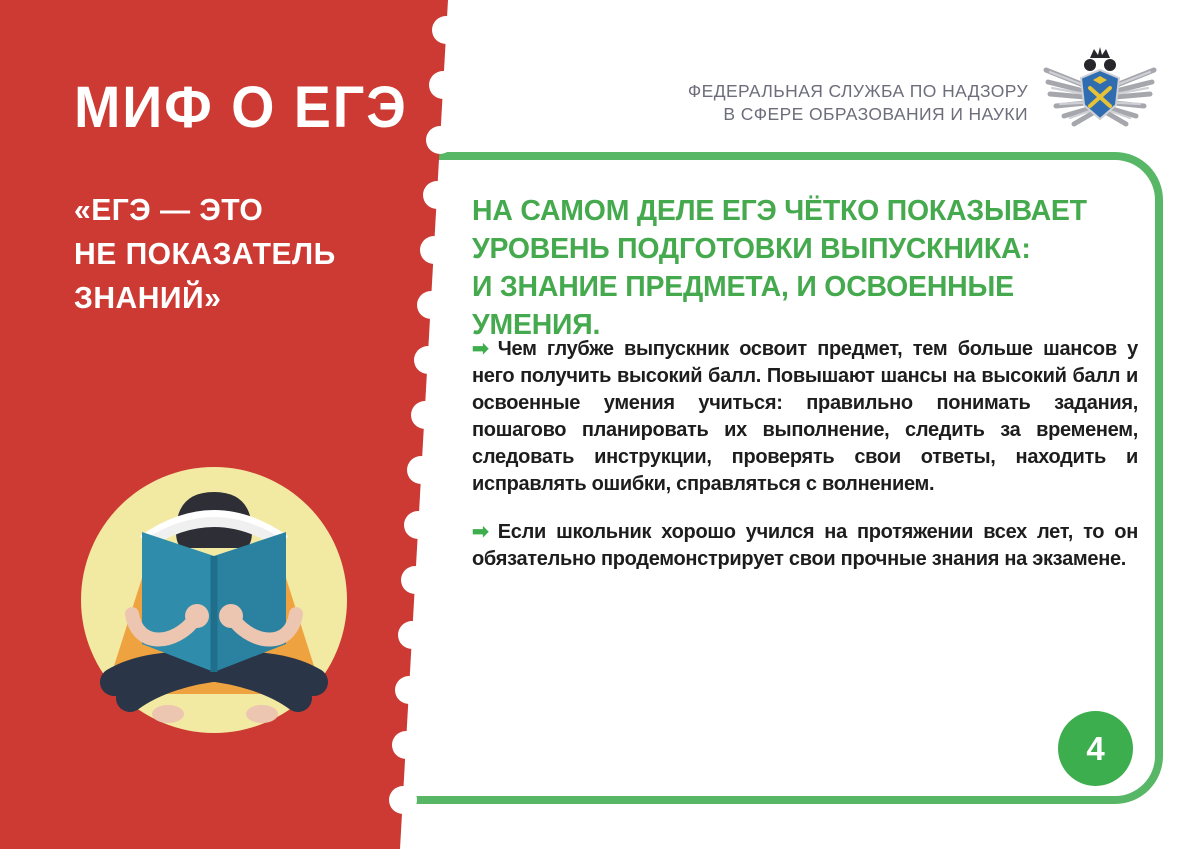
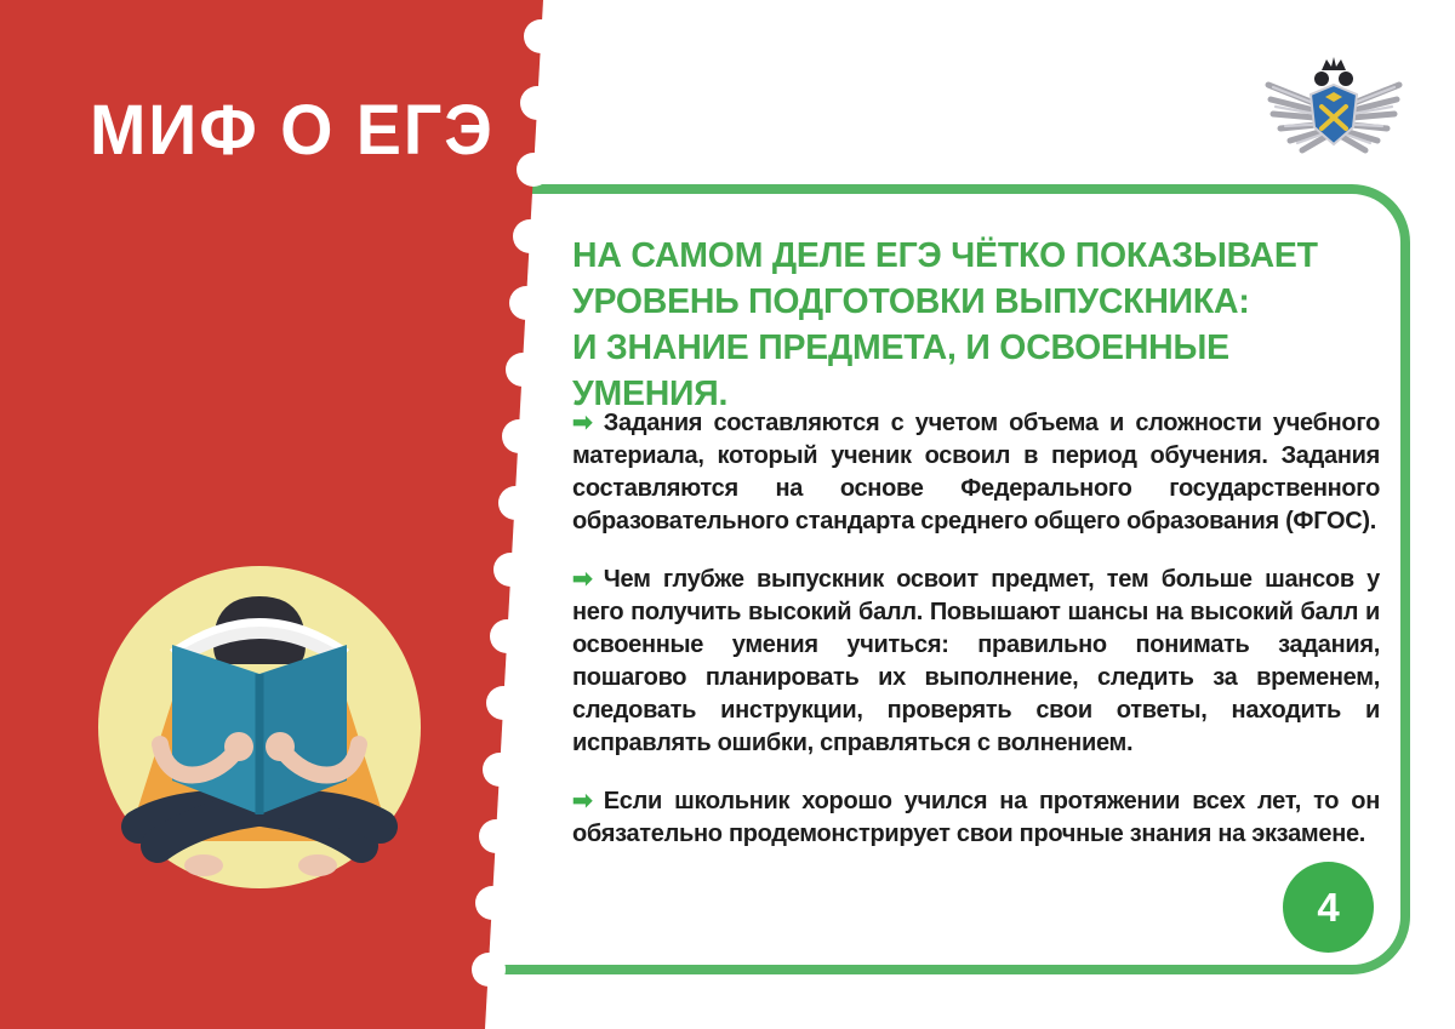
  МИФ О ЕГЭ
- «ЕГЭ — ЭТО
- НЕ ПОКАЗАТЕЛЬ
- ЗНАНИЙ»
- ФЕДЕРАЛЬНАЯ СЛУЖБА ПО НАДЗОРУ
- В СФЕРЕ ОБРАЗОВАНИЯ И НАУКИ
  НА САМОМ ДЕЛЕ ЕГЭ ЧЁТКО ПОКАЗЫВАЕТ
  УРОВЕНЬ ПОДГОТОВКИ ВЫПУСКНИКА:
  И ЗНАНИЕ ПРЕДМЕТА, И ОСВОЕННЫЕ УМЕНИЯ.
+ ➡ Задания составляются с учетом объема и сложности учебного материала, который ученик освоил в период обучения. Задания составляются на основе Федерального государственного образовательного стандарта среднего общего образования (ФГОС).
  ➡ Чем глубже выпускник освоит предмет, тем больше шансов у него получить высокий балл. Повышают шансы на высокий балл и освоенные умения учиться: правильно понимать задания, пошагово планировать их выполнение, следить за временем, следовать инструкции, проверять свои ответы, находить и исправлять ошибки, справляться с волнением.
  ➡ Если школьник хорошо учился на протяжении всех лет, то он обязательно продемонстрирует свои прочные знания на экзамене.
  4
